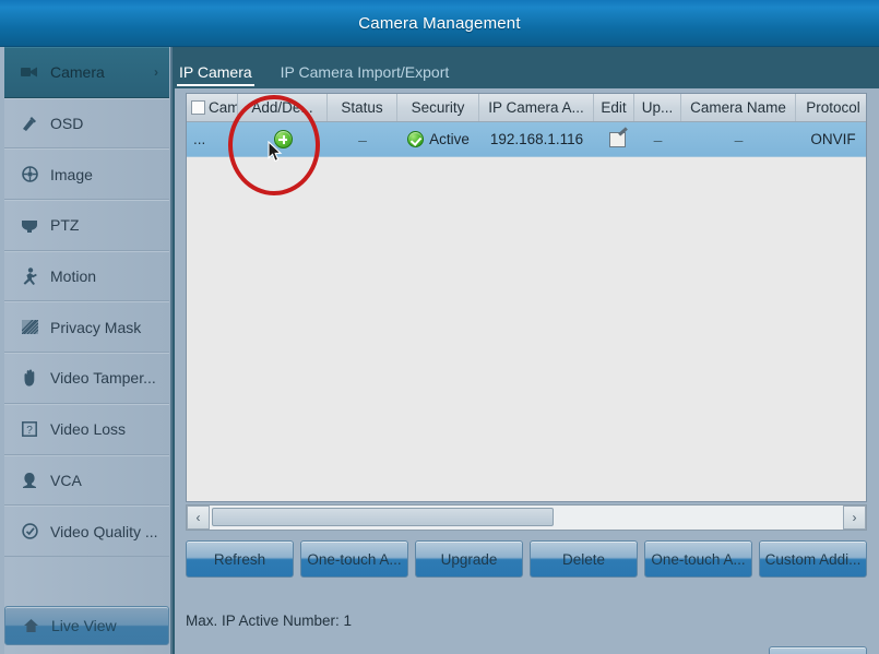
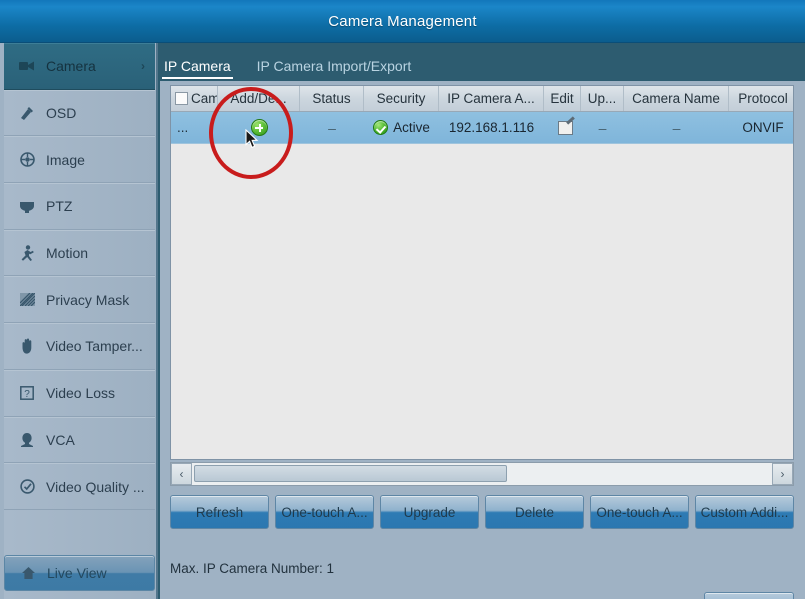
  Camera Management
  Camera
  ›
  OSD
  Image
  PTZ
  Motion
  Privacy Mask
  Video Tamper...
  ?
  Video Loss
  VCA
  Video Quality ...
  Live View
  IP Camera
  IP Camera Import/Export
  Add/De...
  Status
  Security
  IP Camera A...
  Edit
  Up...
  Camera Name
  Protocol
  ...
  –
  Active
  192.168.1.116
  –
  –
  ONVIF
  ‹
  ›
  Refresh
  One-touch A...
  Upgrade
  Delete
  One-touch A...
  Custom Addi...
- Max. IP Active Number: 1
+ Max. IP Camera Number: 1
